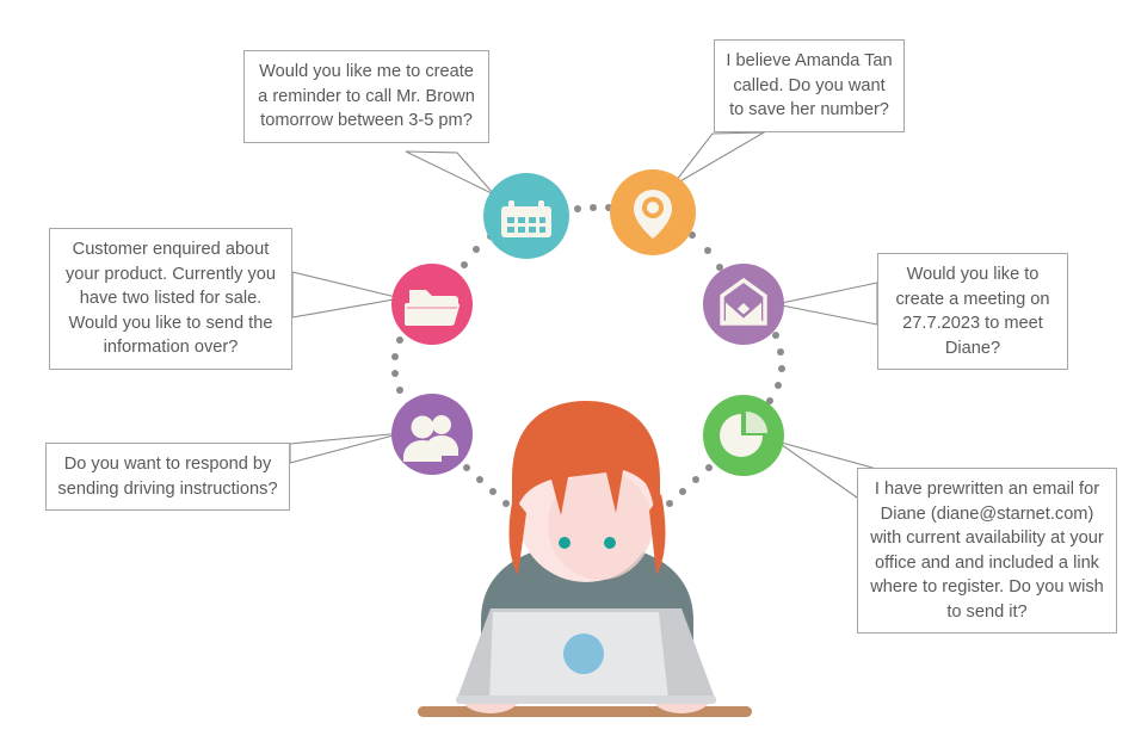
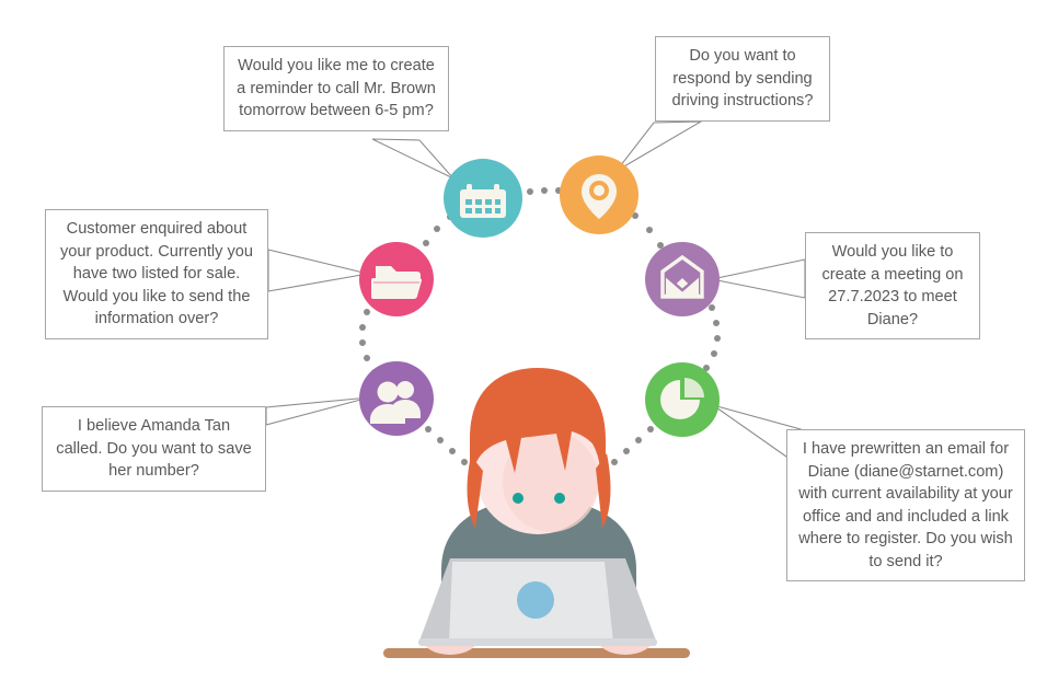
- Would you like me to create a reminder to call Mr. Brown tomorrow between 3-5 pm?
+ Would you like me to create a reminder to call Mr. Brown tomorrow between 6-5 pm?
- I believe Amanda Tan called. Do you want to save her number?
+ Do you want to respond by sending driving instructions?
  Customer enquired about your product. Currently you have two listed for sale. Would you like to send the information over?
  Would you like to create a meeting on 27.7.2023 to meet Diane?
- Do you want to respond by sending driving instructions?
+ I believe Amanda Tan called. Do you want to save her number?
  I have prewritten an email for Diane (diane@starnet.com) with current availability at your office and and included a link where to register. Do you wish to send it?
